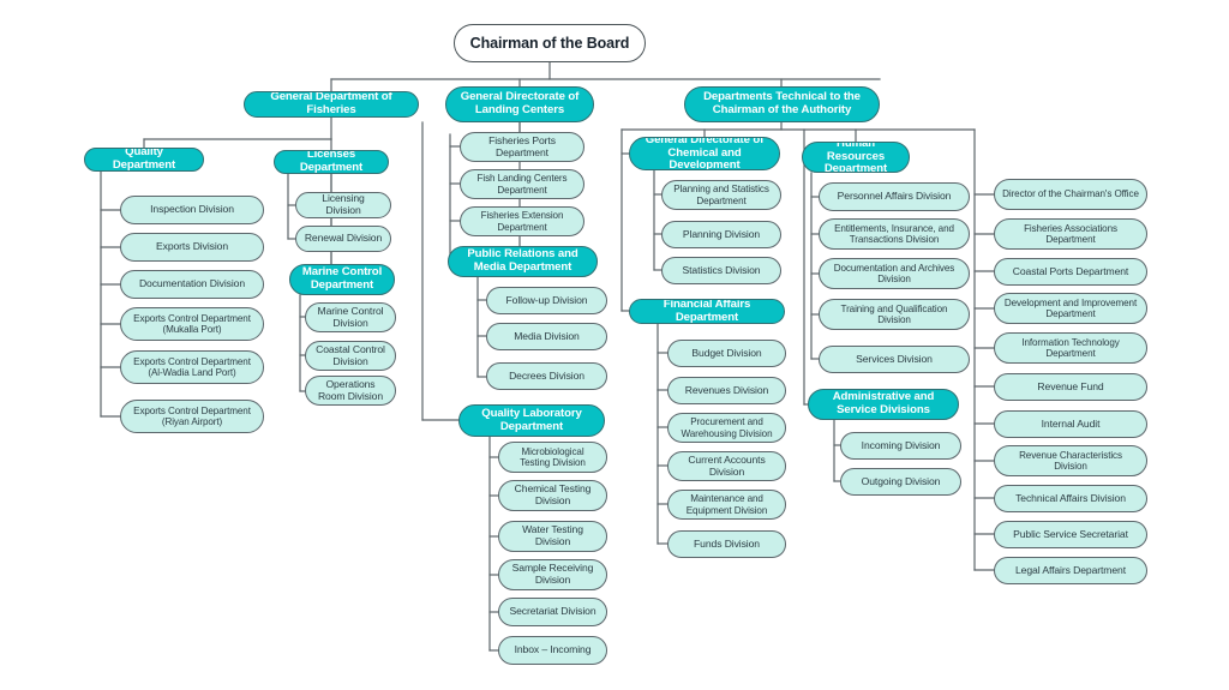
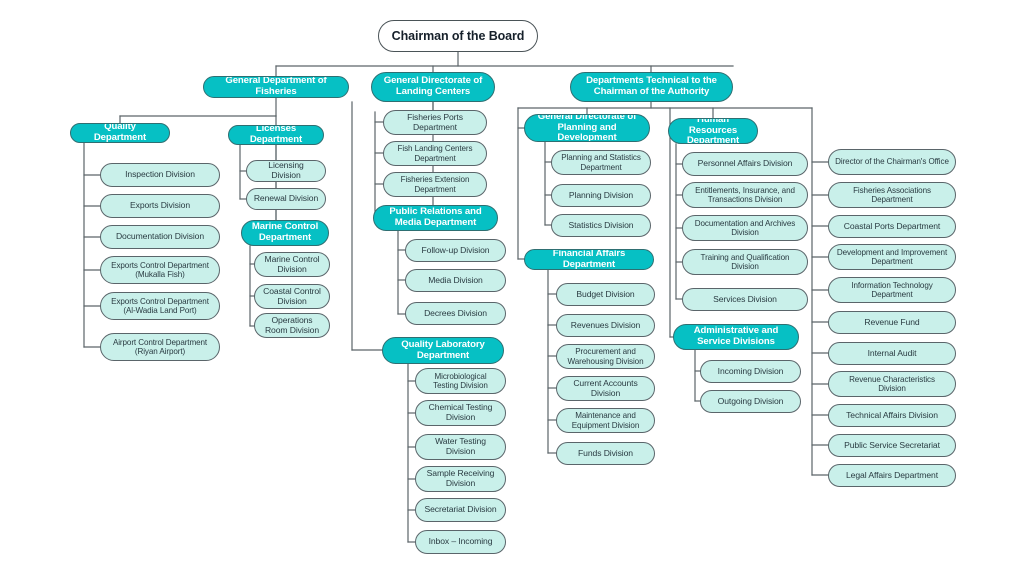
  Chairman of the Board
  General Department of Fisheries
  General Directorate of Landing Centers
  Departments Technical to the Chairman of the Authority
  Quality Department
  Inspection Division
  Exports Division
  Documentation Division
- Exports Control Department (Mukalla Port)
+ Exports Control Department (Mukalla Fish)
  Exports Control Department (Al-Wadia Land Port)
- Exports Control Department (Riyan Airport)
+ Airport Control Department (Riyan Airport)
  Licenses Department
  Licensing Division
  Renewal Division
  Marine Control Department
  Marine Control Division
  Coastal Control Division
  Operations Room Division
  Fisheries Ports Department
  Fish Landing Centers Department
  Fisheries Extension Department
  Public Relations and Media Department
  Follow-up Division
  Media Division
  Decrees Division
  Quality Laboratory Department
  Microbiological Testing Division
  Chemical Testing Division
  Water Testing Division
  Sample Receiving Division
  Secretariat Division
  Inbox – Incoming
- General Directorate of Chemical and Development
+ General Directorate of Planning and Development
  Planning and Statistics Department
  Planning Division
  Statistics Division
  Financial Affairs Department
  Budget Division
  Revenues Division
  Procurement and Warehousing Division
  Current Accounts Division
  Maintenance and Equipment Division
  Funds Division
  Human Resources Department
  Personnel Affairs Division
  Entitlements, Insurance, and Transactions Division
  Documentation and Archives Division
  Training and Qualification Division
  Services Division
  Administrative and Service Divisions
  Incoming Division
  Outgoing Division
  Director of the Chairman's Office
  Fisheries Associations Department
  Coastal Ports Department
  Development and Improvement Department
  Information Technology Department
  Revenue Fund
  Internal Audit
  Revenue Characteristics Division
  Technical Affairs Division
  Public Service Secretariat
  Legal Affairs Department
